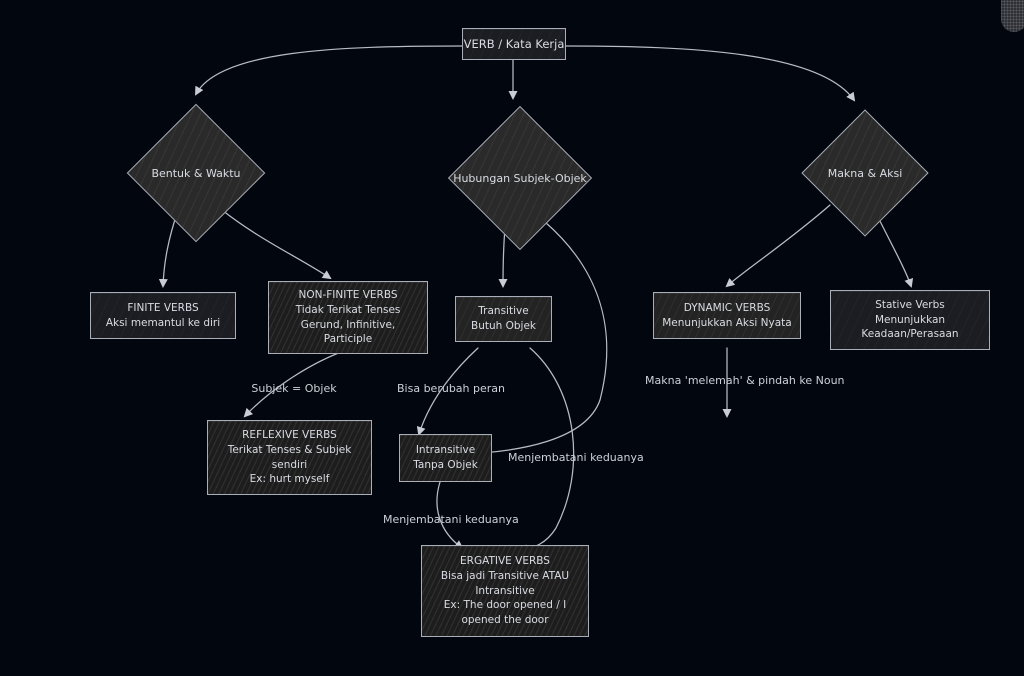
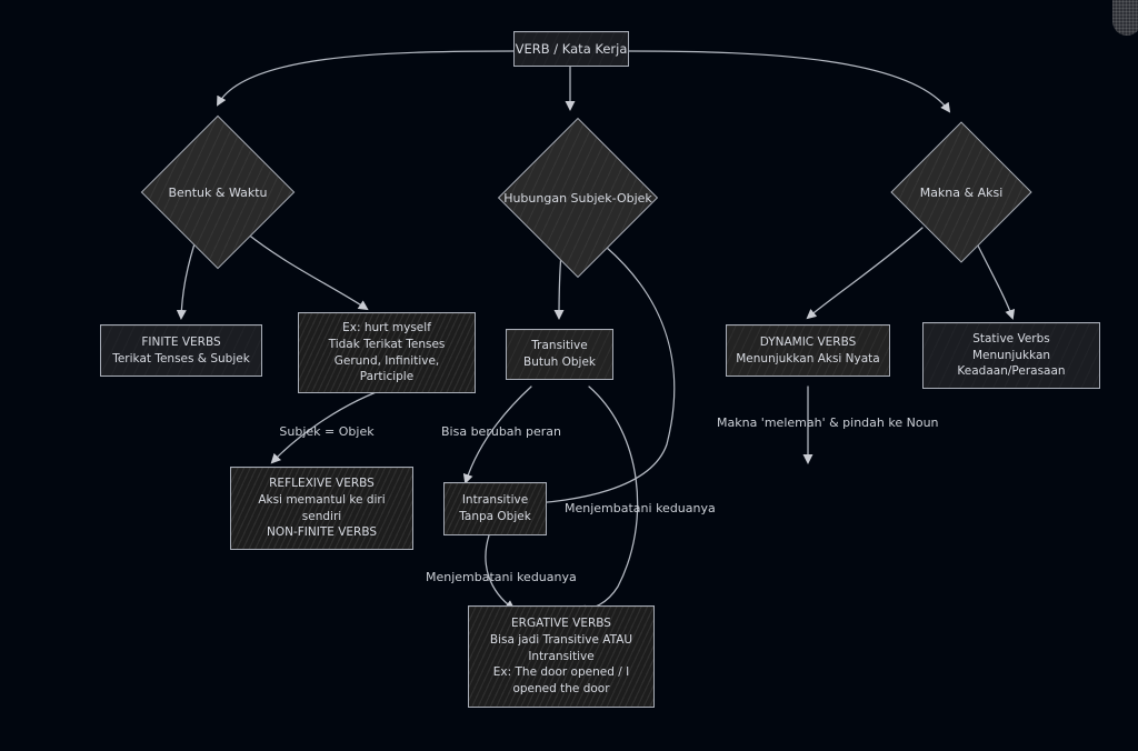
  VERB / Kata Kerja
  Bentuk & Waktu
  Hubungan Subjek-Objek
  Makna & Aksi
  FINITE VERBS
- Aksi memantul ke diri
+ Terikat Tenses & Subjek
- NON-FINITE VERBS
+ Ex: hurt myself
  Tidak Terikat Tenses
  Gerund, Infinitive,
  Participle
  Transitive
  Butuh Objek
  DYNAMIC VERBS
  Menunjukkan Aksi Nyata
  Stative Verbs
  Menunjukkan
  Keadaan/Perasaan
  REFLEXIVE VERBS
- Terikat Tenses & Subjek
+ Aksi memantul ke diri
  sendiri
- Ex: hurt myself
+ NON-FINITE VERBS
  Intransitive
  Tanpa Objek
  ERGATIVE VERBS
  Bisa jadi Transitive ATAU
  Intransitive
  Ex: The door opened / I
  opened the door
  Subjek = Objek
  Bisa berubah peran
  Makna 'melemah' & pindah ke Noun
  Menjembatani keduanya
  Menjembatani keduanya
